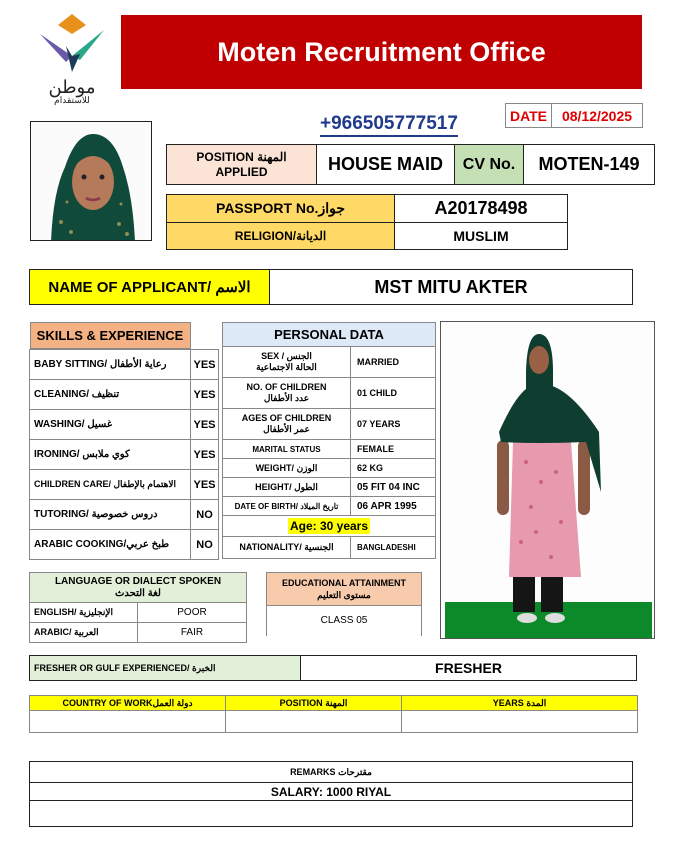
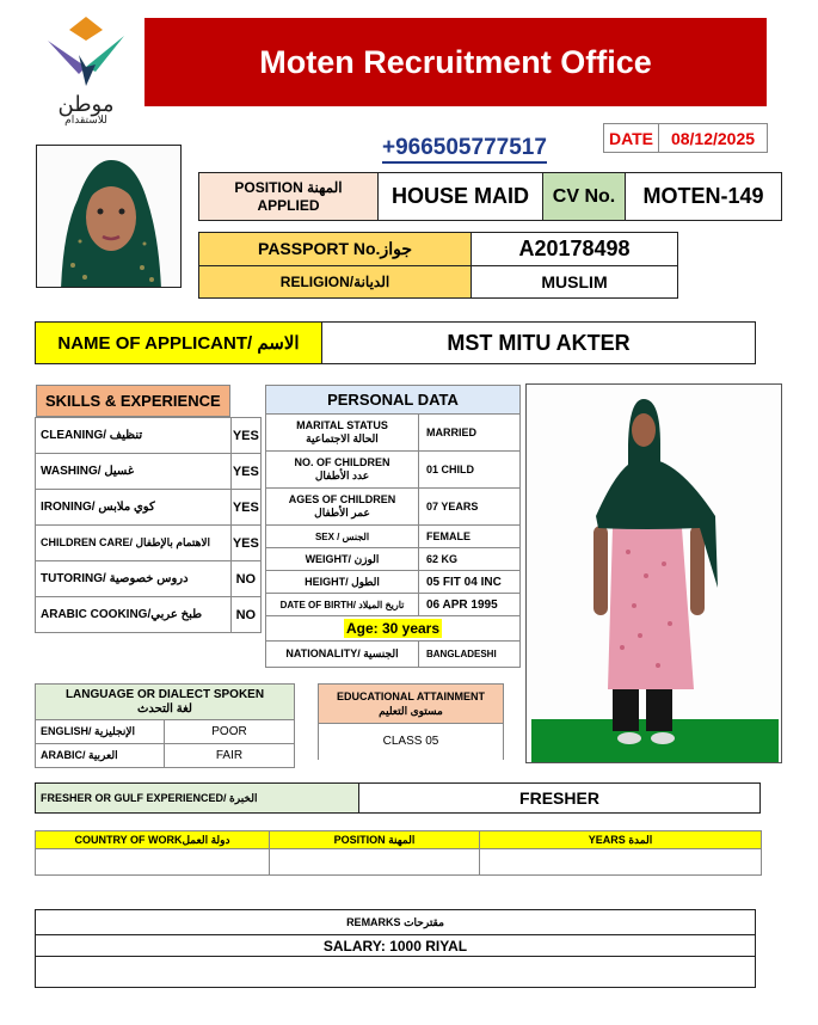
  موطن
  للاستقدام
  Moten Recruitment Office
  +966505777517
  DATE
  08/12/2025
  POSITION المهنة
  APPLIED
  HOUSE MAID
  CV No.
  MOTEN-149
  PASSPORT No.جواز
  A20178498
  RELIGION/الديانة
  MUSLIM
  NAME OF APPLICANT/ الاسم
  MST MITU AKTER
  SKILLS & EXPERIENCE
- BABY SITTING/ رعاية الأطفال	YES
  CLEANING/ تنظيف	YES
  WASHING/ غسيل	YES
  IRONING/ كوي ملابس	YES
  CHILDREN CARE/ الاهتمام بالإطفال	YES
  TUTORING/ دروس خصوصية	NO
  ARABIC COOKING/طبخ عربي	NO
  PERSONAL DATA
- SEX / الجنسالحالة الاجتماعية	MARRIED
+ MARITAL STATUSالحالة الاجتماعية	MARRIED
  NO. OF CHILDRENعدد الأطفال	01 CHILD
  AGES OF CHILDRENعمر الأطفال	07 YEARS
- MARITAL STATUS	FEMALE
+ SEX / الجنس	FEMALE
  WEIGHT/ الوزن	62 KG
  HEIGHT/ الطول	05 FIT 04 INC
  DATE OF BIRTH/ تاريخ الميلاد	06 APR 1995
  Age: 30 years
  NATIONALITY/ الجنسية	BANGLADESHI
  LANGUAGE OR DIALECT SPOKENلغة التحدث
  ENGLISH/ الإنجليزية	POOR
  ARABIC/ العربية	FAIR
  EDUCATIONAL ATTAINMENTمستوى التعليم
  CLASS 05
  FRESHER OR GULF EXPERIENCED/ الخبرة
  FRESHER
  COUNTRY OF WORKدولة العمل	POSITION المهنة	YEARS المدة
  REMARKS مقترحات
  SALARY: 1000 RIYAL
